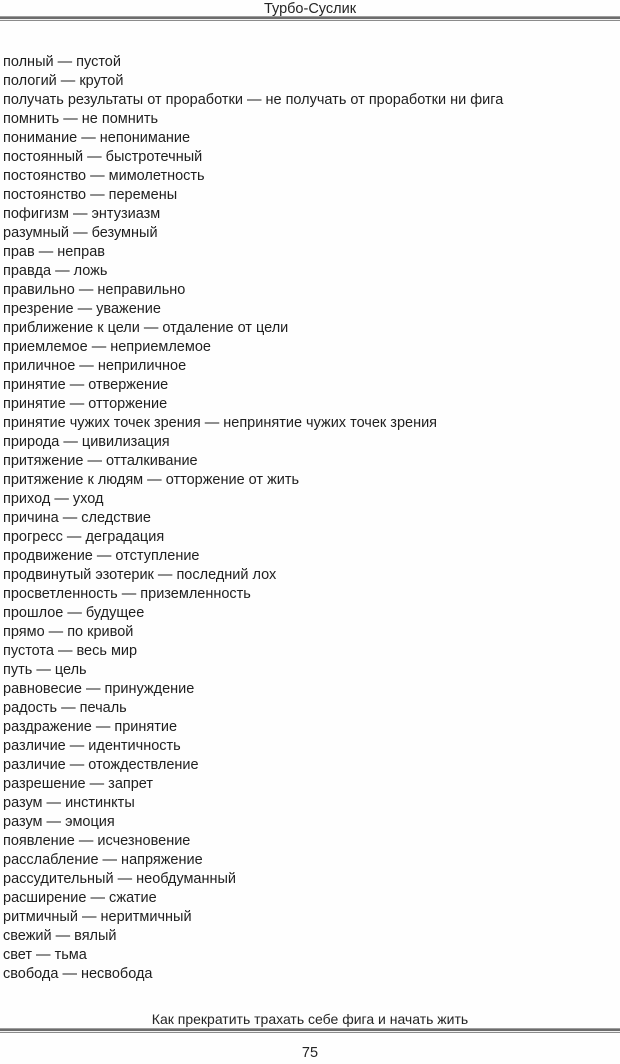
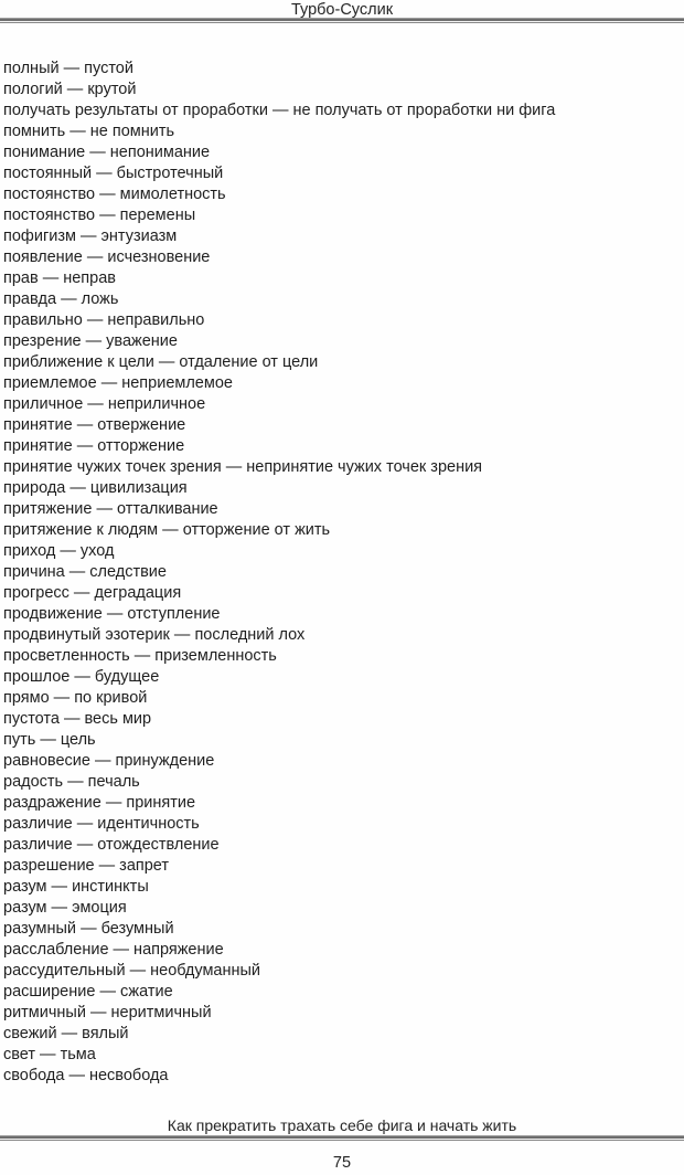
  Турбо-Суслик
  полный — пустой
  пологий — крутой
  получать результаты от проработки — не получать от проработки ни фига
  помнить — не помнить
  понимание — непонимание
  постоянный — быстротечный
  постоянство — мимолетность
  постоянство — перемены
  пофигизм — энтузиазм
- разумный — безумный
+ появление — исчезновение
  прав — неправ
  правда — ложь
  правильно — неправильно
  презрение — уважение
  приближение к цели — отдаление от цели
  приемлемое — неприемлемое
  приличное — неприличное
  принятие — отвержение
  принятие — отторжение
  принятие чужих точек зрения — непринятие чужих точек зрения
  природа — цивилизация
  притяжение — отталкивание
  притяжение к людям — отторжение от жить
  приход — уход
  причина — следствие
  прогресс — деградация
  продвижение — отступление
  продвинутый эзотерик — последний лох
  просветленность — приземленность
  прошлое — будущее
  прямо — по кривой
  пустота — весь мир
  путь — цель
  равновесие — принуждение
  радость — печаль
  раздражение — принятие
  различие — идентичность
  различие — отождествление
  разрешение — запрет
  разум — инстинкты
  разум — эмоция
- появление — исчезновение
+ разумный — безумный
  расслабление — напряжение
  рассудительный — необдуманный
  расширение — сжатие
  ритмичный — неритмичный
  свежий — вялый
  свет — тьма
  свобода — несвобода
  Как прекратить трахать себе фига и начать жить
  75
